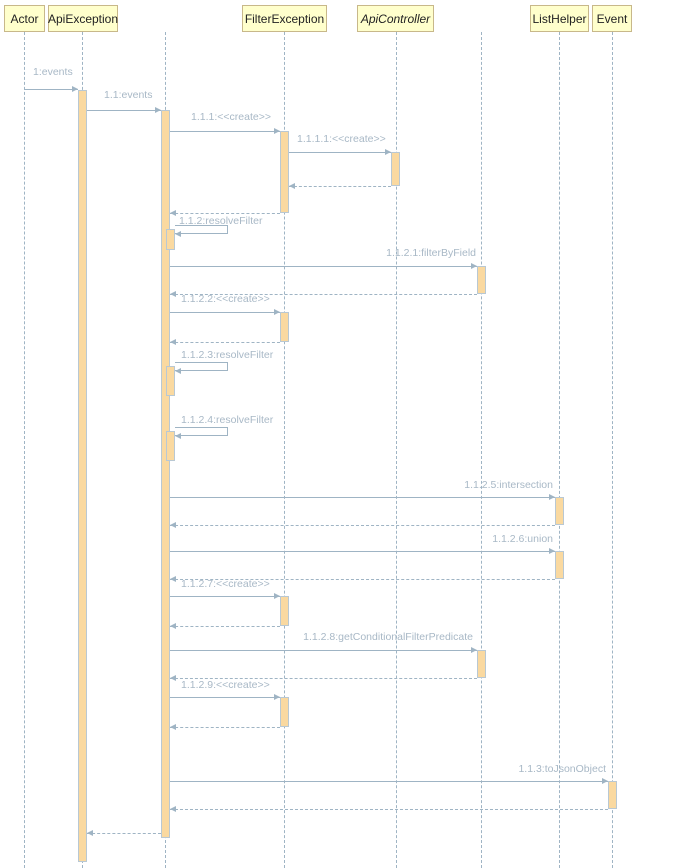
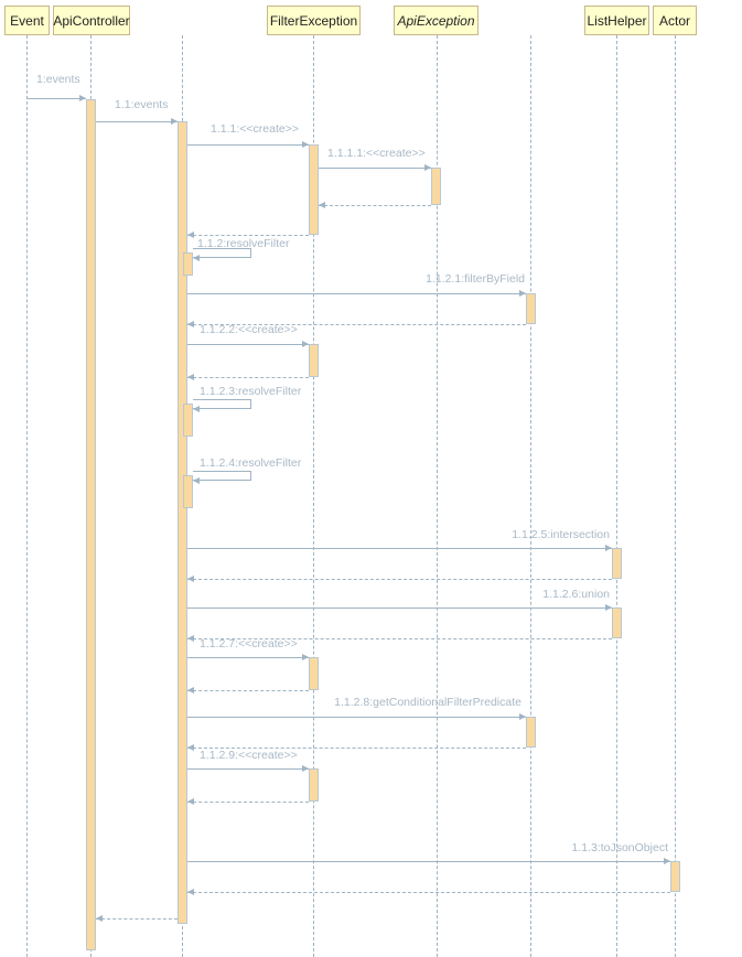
- Actor
+ Event
- ApiException
+ ApiController
  FilterException
- ApiController
+ ApiException
  ListHelper
- Event
+ Actor
  1:events
  1.1:events
  1.1.1:<<create>>
  1.1.1.1:<<create>>
  1.1.2:resolveFilter
  1.1.2.1:filterByField
  1.1.2.2:<<create>>
  1.1.2.3:resolveFilter
  1.1.2.4:resolveFilter
  1.1.2.5:intersection
  1.1.2.6:union
  1.1.2.7:<<create>>
  1.1.2.8:getConditionalFilterPredicate
  1.1.2.9:<<create>>
  1.1.3:toJsonObject
